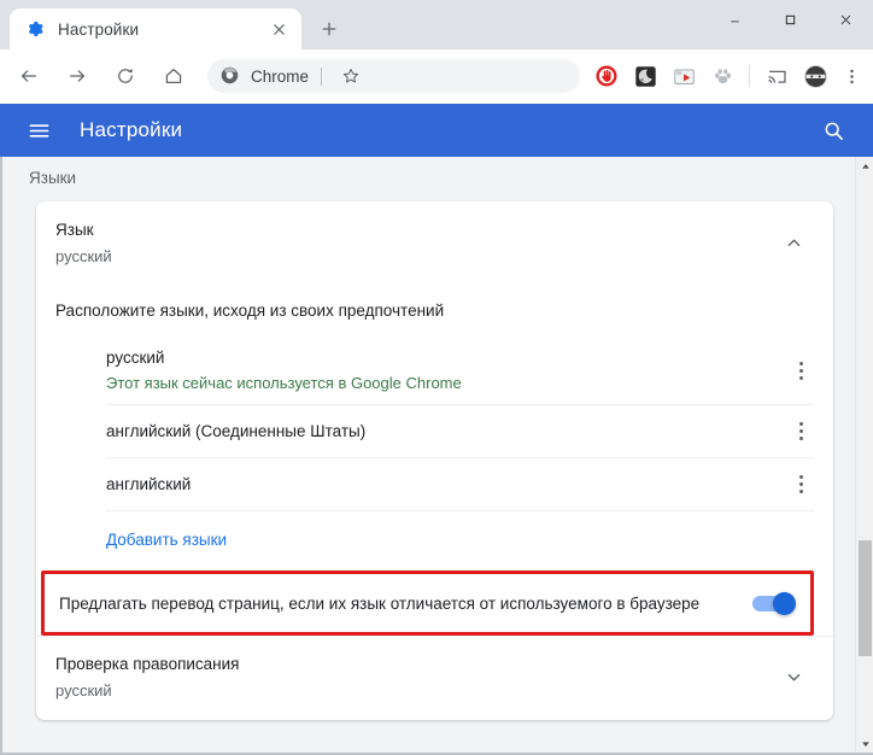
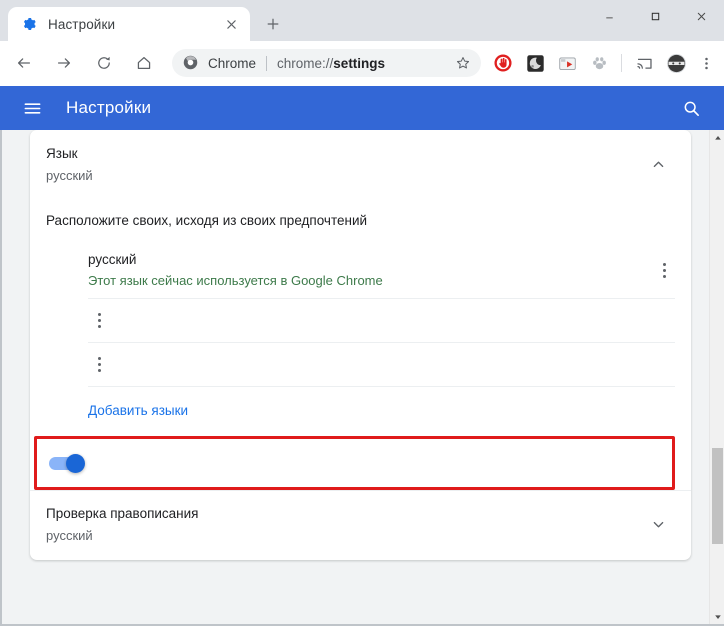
  Настройки
  Chrome
+ chrome://settings
  Настройки
- Языки
  Язык
  русский
- Расположите языки, исходя из своих предпочтений
+ Расположите своих, исходя из своих предпочтений
  русский
  Этот язык сейчас используется в Google Chrome
- английский (Соединенные Штаты)
- английский
  Добавить языки
- Предлагать перевод страниц, если их язык отличается от используемого в браузере
  Проверка правописания
  русский
